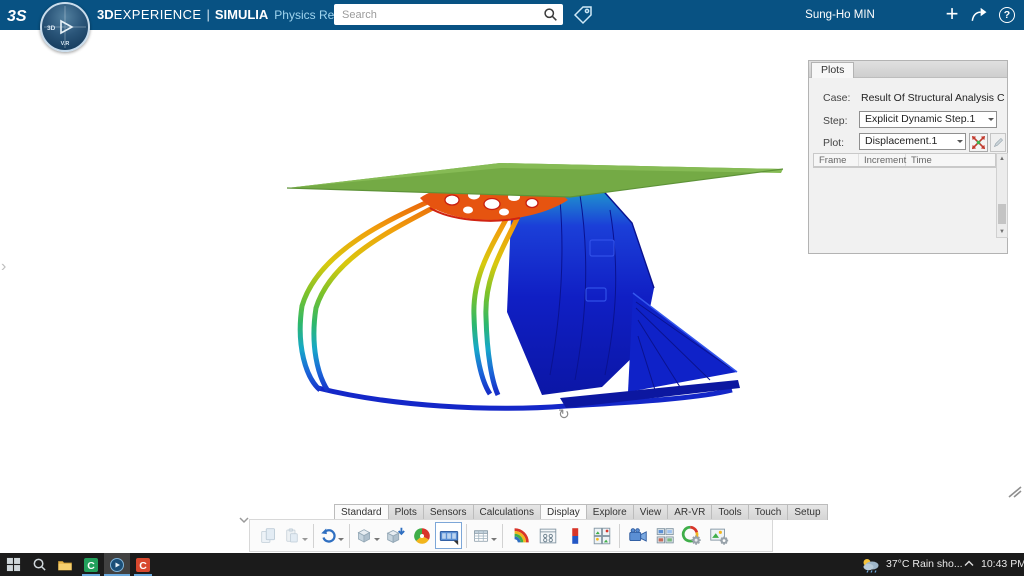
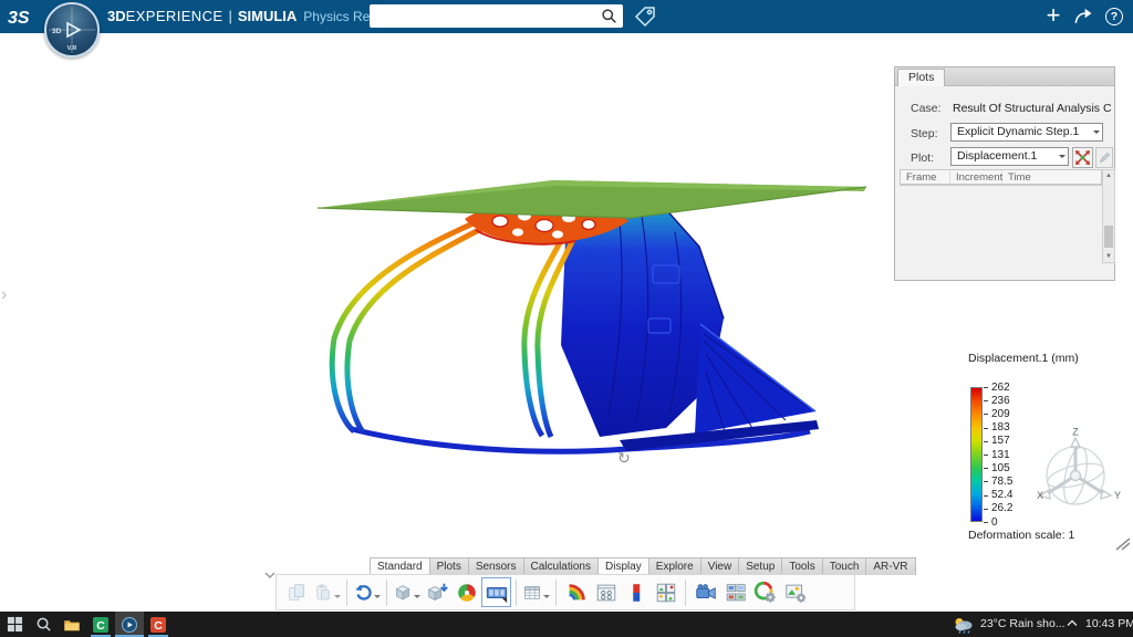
  3S
  3DEXPERIENCE | SIMULIA Physics Re
- Search
- Sung-Ho MIN
  +
  ?
  ›
  ↻
  Plots
  Case:
  Result Of Structural Analysis C
  Step:
  Explicit Dynamic Step.1
  Plot:
  Displacement.1
  Frame
  Increment
  Time
+ Displacement.1 (mm)
+ 262
+ 236
+ 209
+ 183
+ 157
+ 131
+ 105
+ 78.5
+ 52.4
+ 26.2
+ 0
+ Deformation scale: 1
+ Z
+ X
+ Y
  Standard
  Plots
  Sensors
  Calculations
  Display
  Explore
  View
- AR-VR
+ Setup
  Tools
  Touch
- Setup
+ AR-VR
  C
  C
- 37°C Rain sho...
+ 23°C Rain sho...
  10:43 PM
